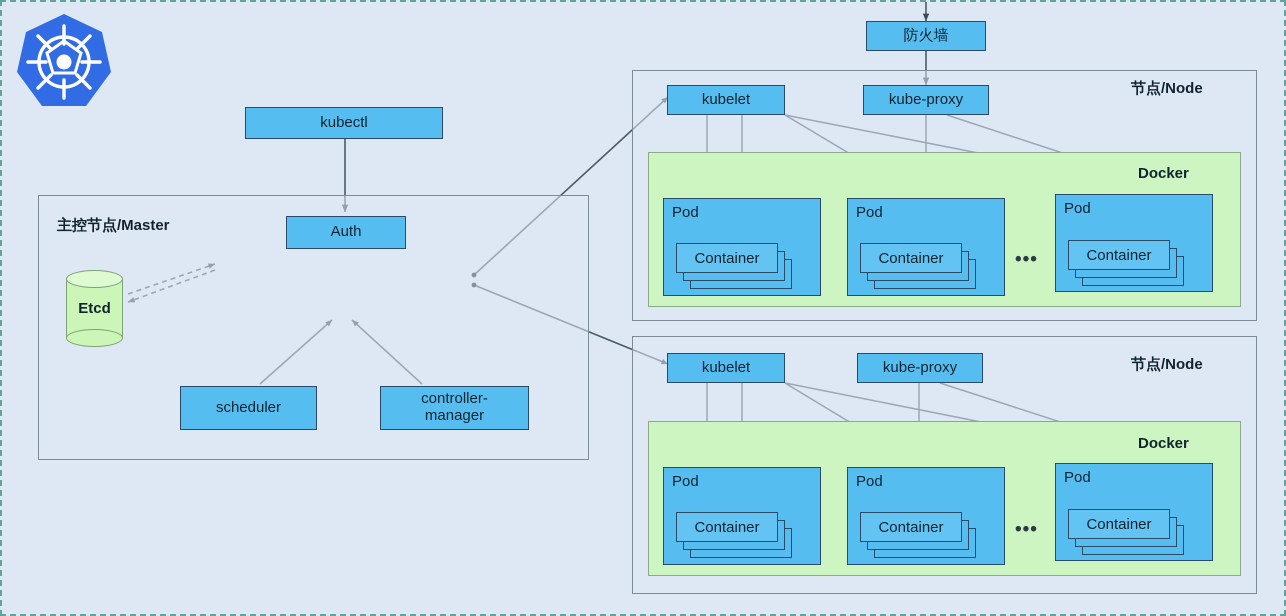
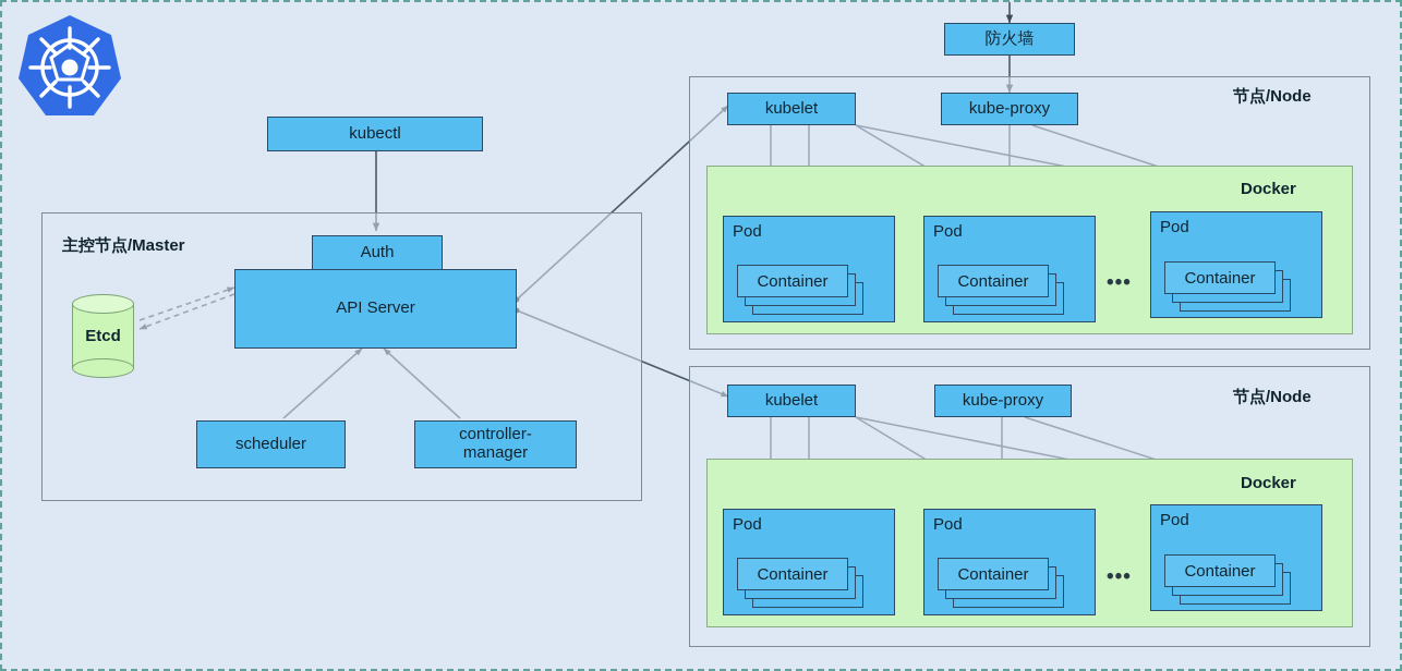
  kubectl
  主控节点/Master
  Auth
+ API Server
  Etcd
  scheduler
  controller-
  manager
  防火墙
  节点/Node
  kubelet
  kube-proxy
  Docker
  Pod
  Container
  Pod
  Container
  •••
  Pod
  Container
  节点/Node
  kubelet
  kube-proxy
  Docker
  Pod
  Container
  Pod
  Container
  •••
  Pod
  Container
